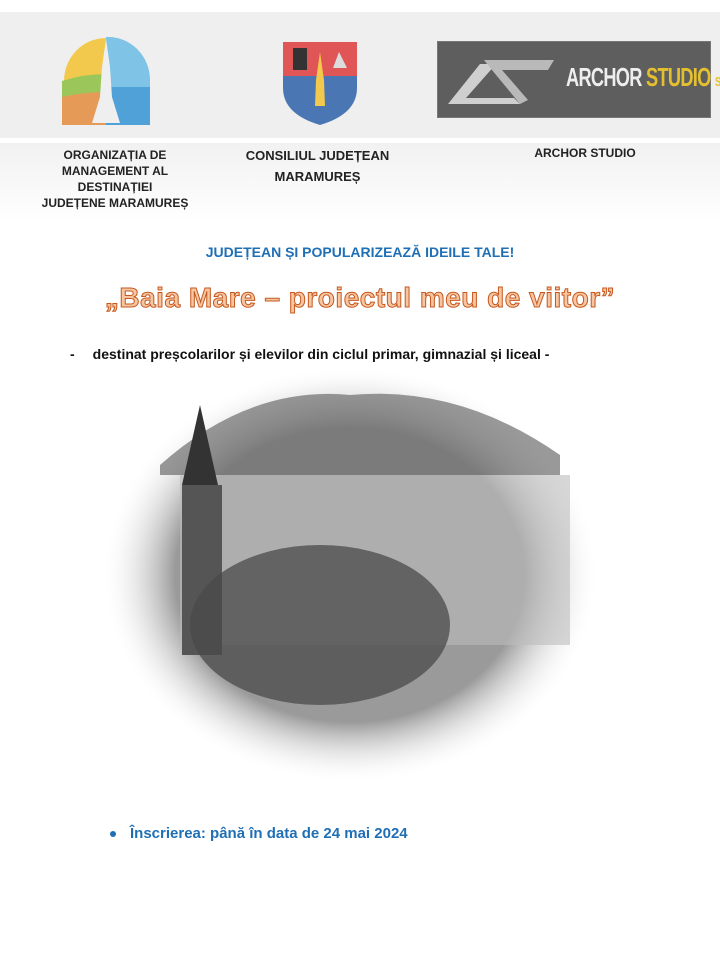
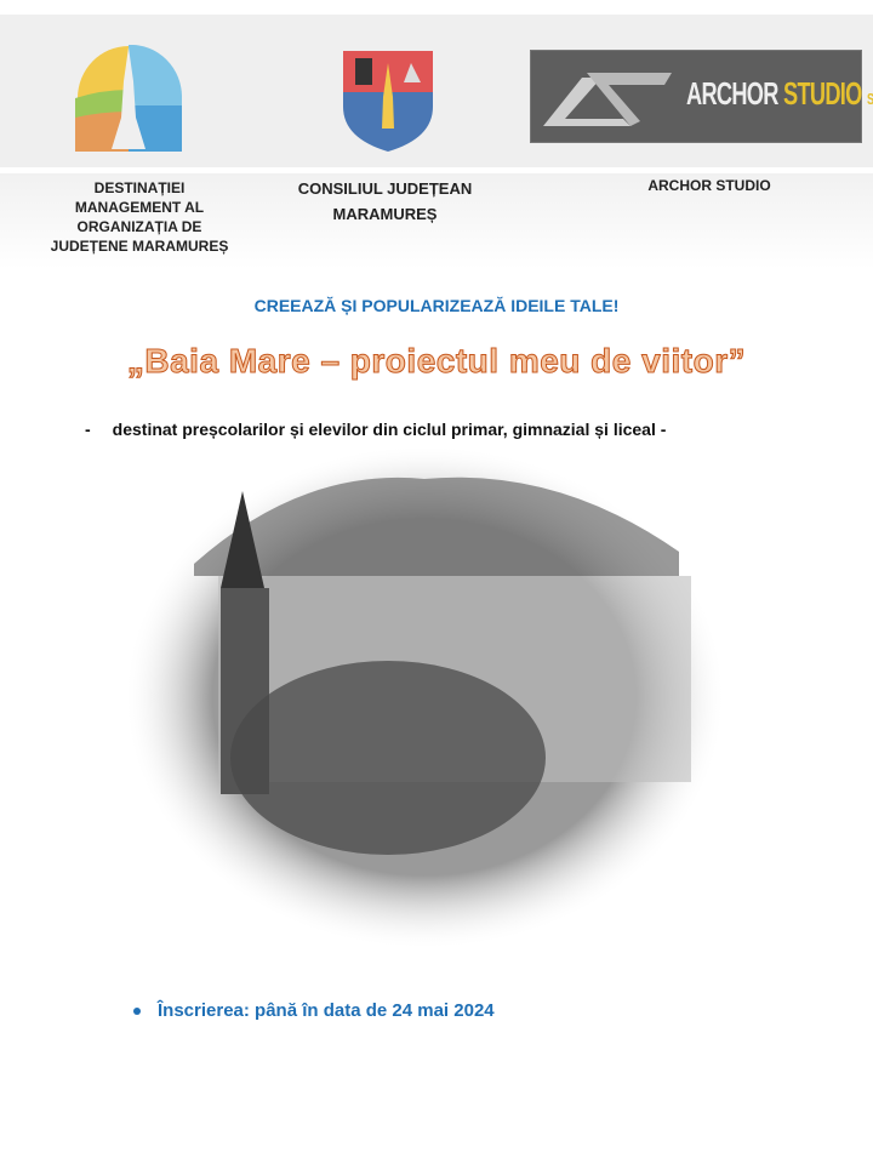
  ARCHOR STUDIO S
- ORGANIZAȚIA DE
+ DESTINAȚIEI
  MANAGEMENT AL
- DESTINAȚIEI
+ ORGANIZAȚIA DE
  JUDEȚENE MARAMUREȘ
  CONSILIUL JUDEȚEAN
  MARAMUREȘ
  ARCHOR STUDIO
- JUDEȚEAN ȘI POPULARIZEAZĂ IDEILE TALE!
+ CREEAZĂ ȘI POPULARIZEAZĂ IDEILE TALE!
  „Baia Mare – proiectul meu de viitor”
  - destinat preșcolarilor și elevilor din ciclul primar, gimnazial și liceal -
  Înscrierea: până în data de 24 mai 2024
